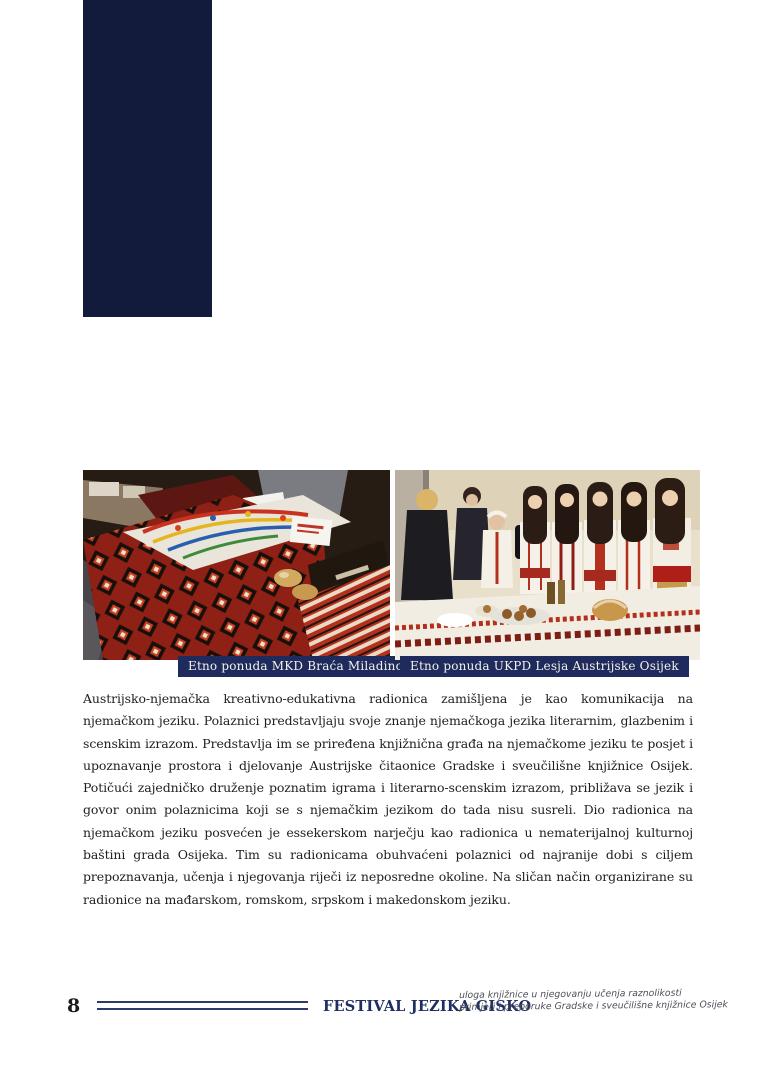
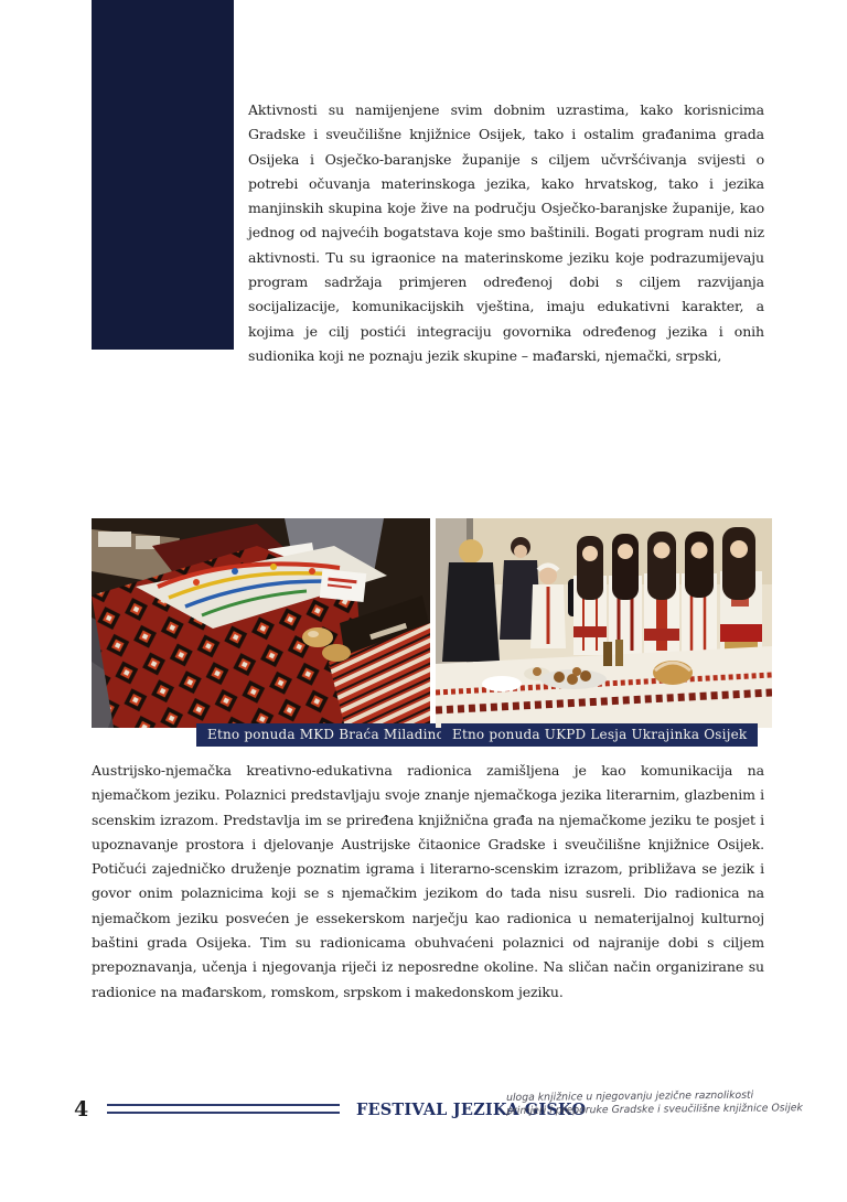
+ Aktivnosti su namijenjene svim dobnim uzrastima, kako korisnicima Gradske i sveučilišne knjižnice Osijek, tako i ostalim građanima grada Osijeka i Osječko-baranjske županije s ciljem učvršćivanja svijesti o potrebi očuvanja materinskoga jezika, kako hrvatskog, tako i jezika manjinskih skupina koje žive na području Osječko-baranjske županije, kao jednog od najvećih bogatstava koje smo baštinili. Bogati program nudi niz aktivnosti. Tu su igraonice na materinskome jeziku koje podrazumijevaju program sadržaja primjeren određenoj dobi s ciljem razvijanja socijalizacije, komunikacijskih vještina, imaju edukativni karakter, a kojima je cilj postići integraciju govornika određenog jezika i onih sudionika koji ne poznaju jezik skupine – mađarski, njemački, srpski,
  Etno ponuda MKD Braća Miladin
- Etno ponuda UKPD Lesja Austrijske Osijek
+ Etno ponuda UKPD Lesja Ukrajinka Osijek
  Austrijsko-njemačka kreativno-edukativna radionica zamišljena je kao komunikacija na njemačkom jeziku. Polaznici predstavljaju svoje znanje njemačkoga jezika literarnim, glazbenim i scenskim izrazom. Predstavlja im se priređena knjižnična građa na njemačkome jeziku te posjet i upoznavanje prostora i djelovanje Austrijske čitaonice Gradske i sveučilišne knjižnice Osijek. Potičući zajedničko druženje poznatim igrama i literarno-scenskim izrazom, približava se jezik i govor onim polaznicima koji se s njemačkim jezikom do tada nisu susreli. Dio radionica na njemačkom jeziku posvećen je essekerskom narječju kao radionica u nematerijalnoj kulturnoj baštini grada Osijeka. Tim su radionicama obuhvaćeni polaznici od najranije dobi s ciljem prepoznavanja, učenja i njegovanja riječi iz neposredne okoline. Na sličan način organizirane su radionice na mađarskom, romskom, srpskom i makedonskom jeziku.
- 8
+ 4
  FESTIVAL JEZIKA GISKO
- uloga knjižnice u njegovanju učenja raznolikosti
+ uloga knjižnice u njegovanju jezične raznolikosti
  primjeri i preporuke Gradske i sveučilišne knjižnice Osijek
